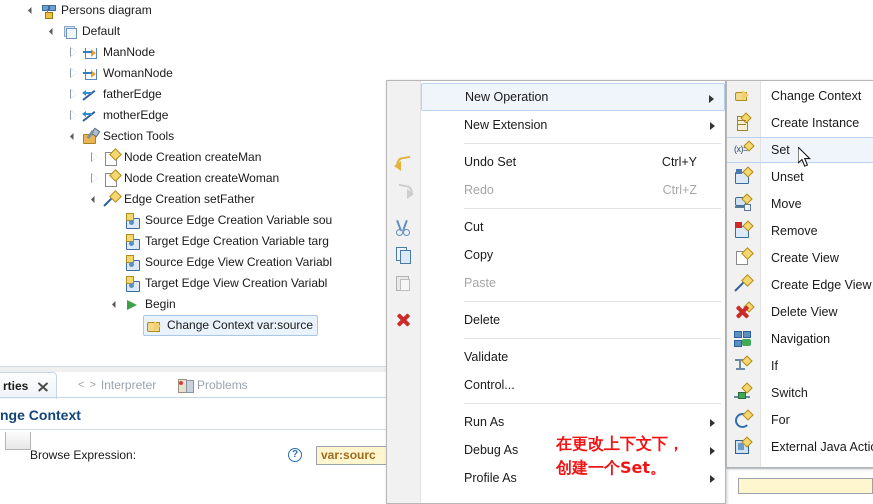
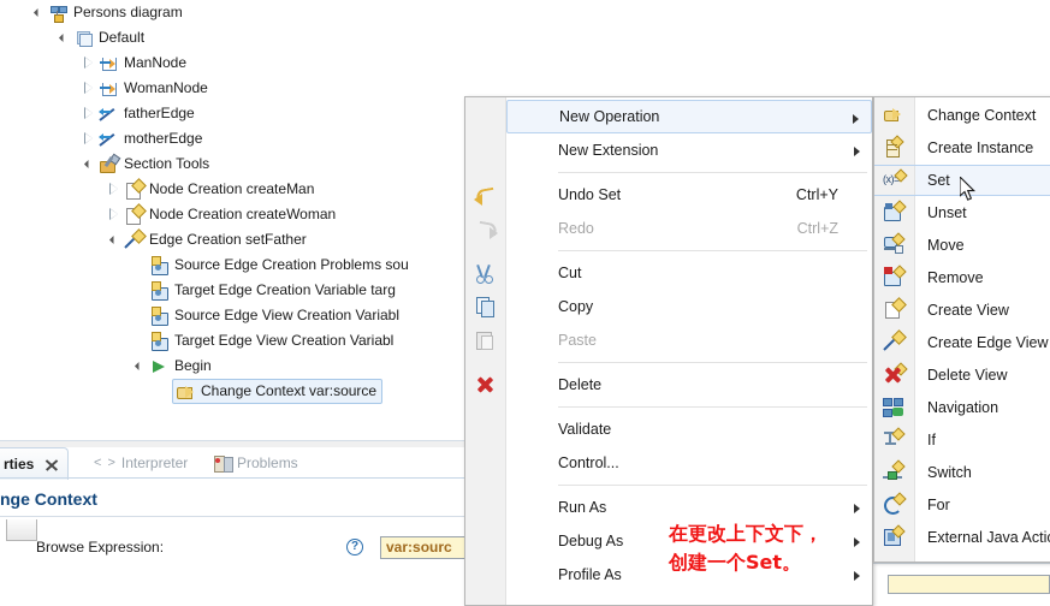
  Persons diagram
  Default
  ManNode
  WomanNode
  fatherEdge
  motherEdge
  Section Tools
  Node Creation createMan
  Node Creation createWoman
  Edge Creation setFather
- Source Edge Creation Variable sou
+ Source Edge Creation Problems sou
  Target Edge Creation Variable targ
  Source Edge View Creation Variabl
  Target Edge View Creation Variabl
  Begin
  Change Context var:source
  rties
  < >
  Interpreter
  Problems
  nge Context
  Browse Expression:
  ?
  var:sourc
  New Operation
  New Extension
  Undo Set
  Ctrl+Y
  Redo
  Ctrl+Z
  Cut
  Copy
  Paste
  Delete
  Validate
  Control...
  Run As
  Debug As
  Profile As
  Change Context
  Create Instance
  Set
  Unset
  Move
  Remove
  Create View
  Create Edge View
  Delete View
  Navigation
  If
  Switch
  For
  External Java Acti
  在更改上下文下，
  创建一个Set。
